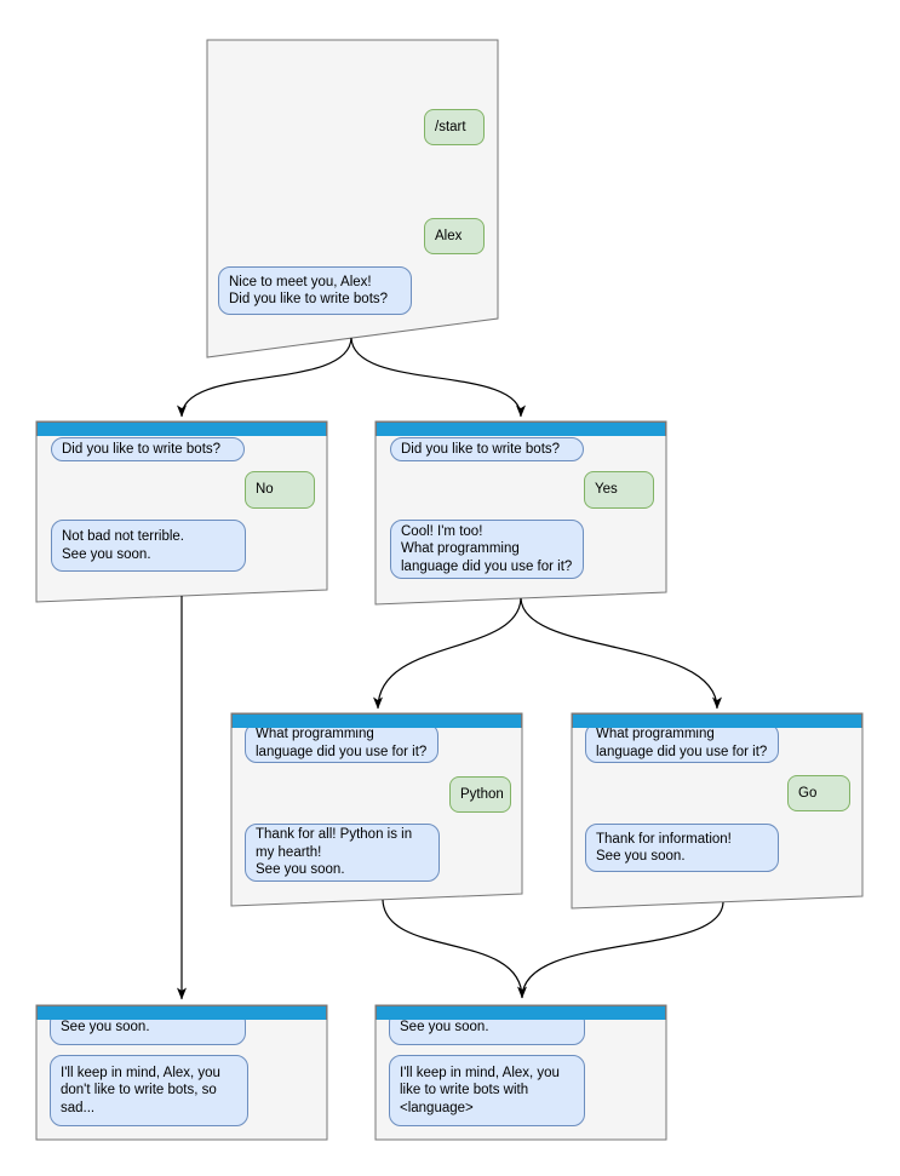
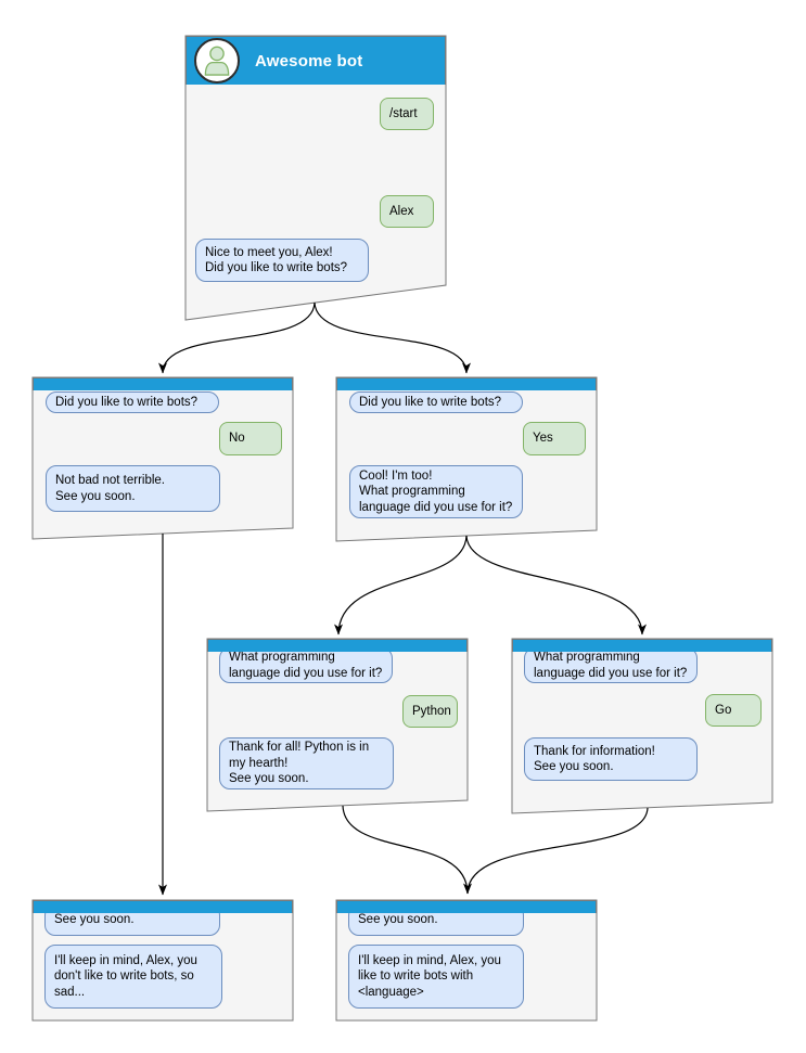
+ Awesome bot
  /start
  Alex
  Nice to meet you, Alex!
  Did you like to write bots?
  Did you like to write bots?
  No
  Not bad not terrible.
  See you soon.
  Did you like to write bots?
  Yes
  Cool! I'm too!
  What programming
  language did you use for it?
  What programming
  language did you use for it?
  Python
  Thank for all! Python is in
  my hearth!
  See you soon.
  What programming
  language did you use for it?
  Go
  Thank for information!
  See you soon.
  See you soon.
  I'll keep in mind, Alex, you
  don't like to write bots, so
  sad...
  See you soon.
  I'll keep in mind, Alex, you
  like to write bots with
  <language>
